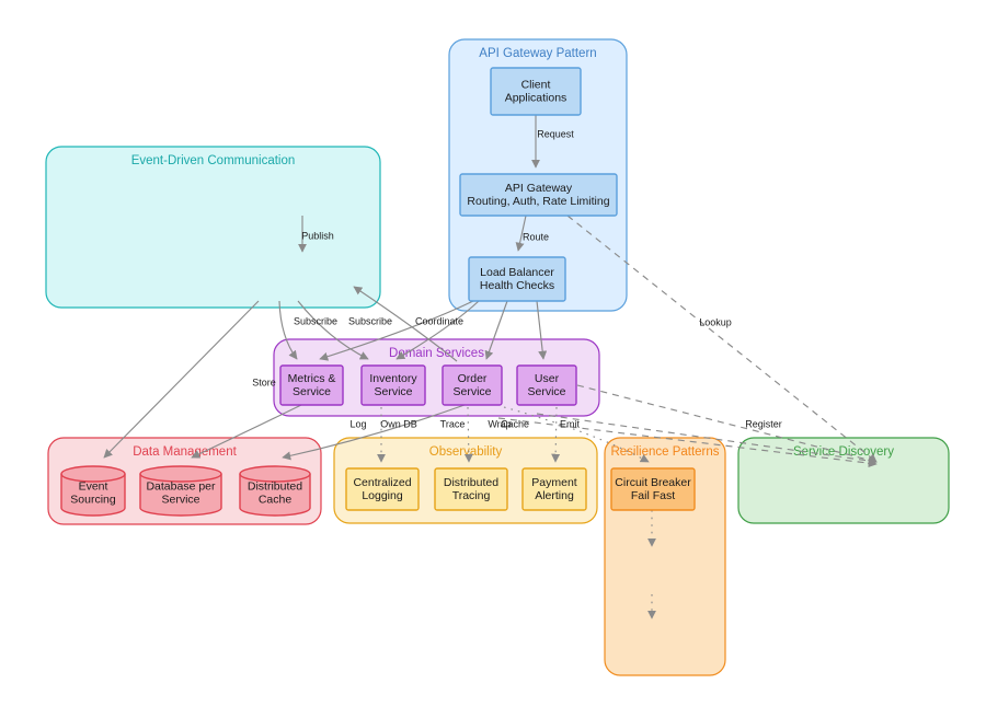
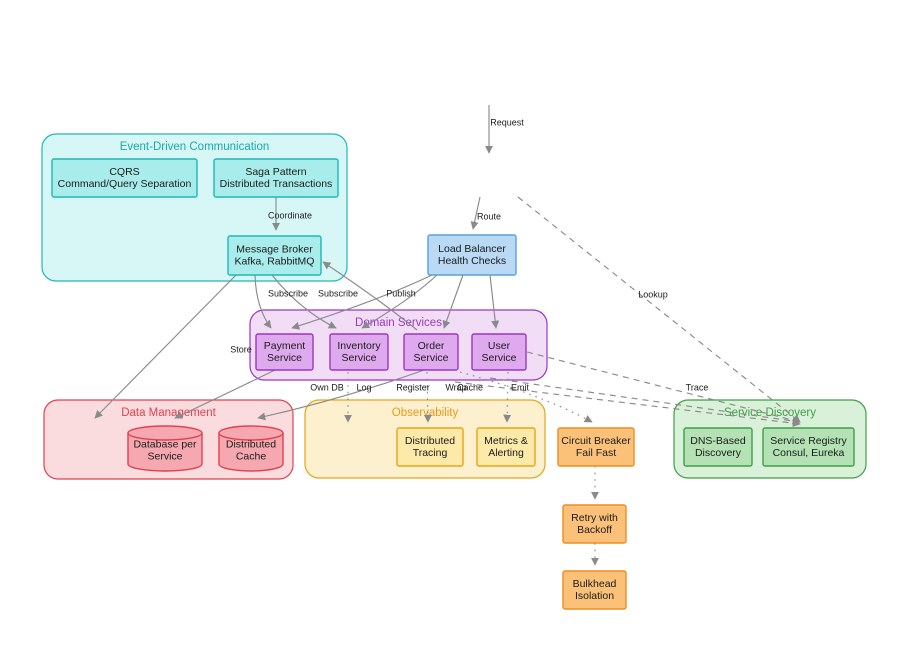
- API Gateway Pattern
  Event-Driven Communication
  Domain Srvices
  Data Management
  Observability
- Resilience Patterns
  Srvice Discovery
- Client
- Applications
- API Gateway
- Routing, Auth, Rate Limiting
  Load Balancer
  Health Checks
+ CQRS
+ Command/Query Separation
+ Saga Pattern
+ Distributed Transactions
+ Message Broker
+ Kafka, RabbitMQ
- Metrics &
+ Payment
  Service
  Inventory
  Service
  Order
  Service
  User
  Service
- Event
- Sourcing
  Database per
  Service
  Distributed
  Cache
- Centralized
- Logging
  Distributed
  Tracing
- Payment
+ Metrics &
  Alerting
  Circuit Breaker
  Fail Fast
+ Retry with
+ Backoff
+ Bulkhead
+ Isolation
+ DNS-Based
+ Discovery
+ Service Registry
+ Consul, Eureka
  Request
  Route
- Publish
+ Coordinate
  Subscribe
  Subscribe
- Coordinate
+ Publish
  Store
- Log
+ Own DB
  Cache
- Own DB
+ Log
- Trace
+ Register
  Emit
  Wrap
  Lookup
- Register
+ Trace
